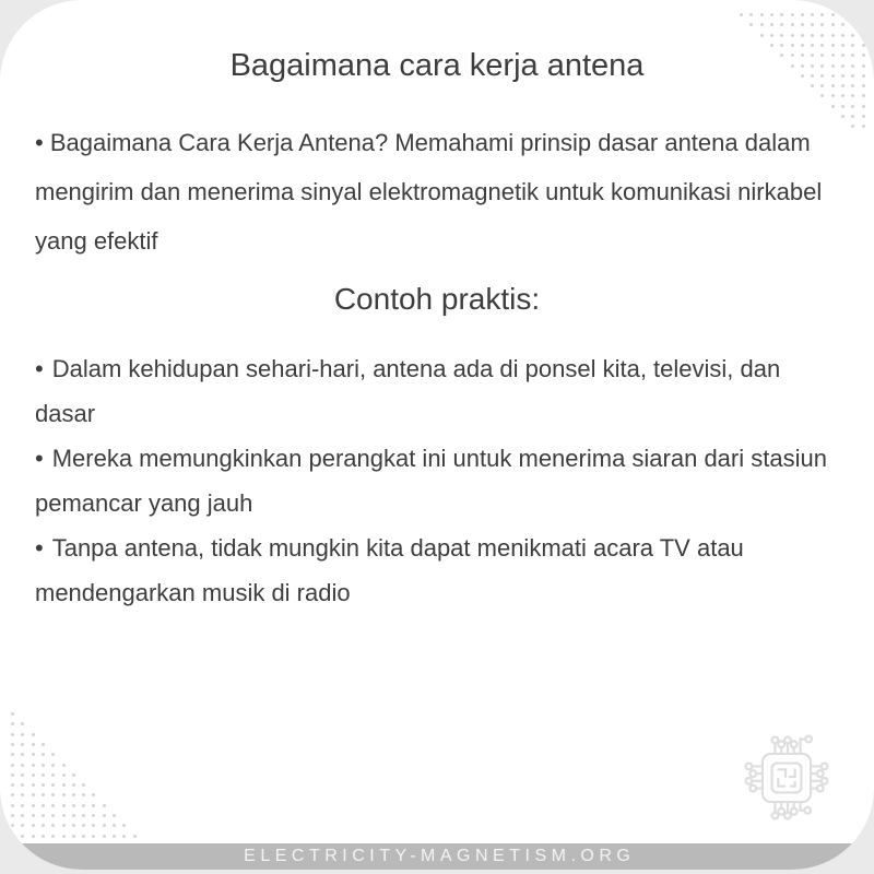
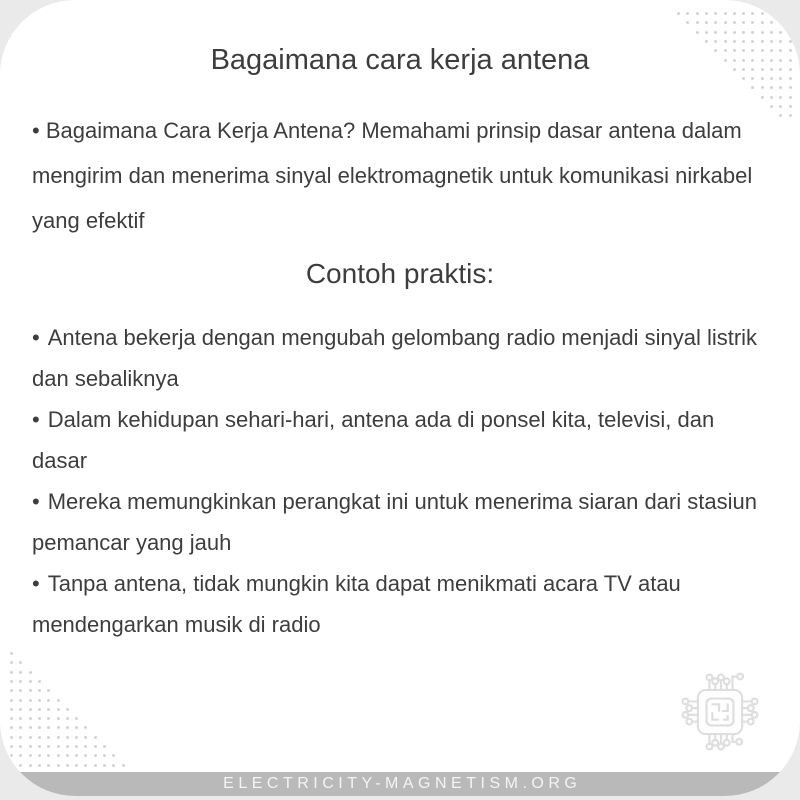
  Bagaimana cara kerja antena
  • Bagaimana Cara Kerja Antena? Memahami prinsip dasar antena dalam mengirim dan menerima sinyal elektromagnetik untuk komunikasi nirkabel yang efektif
  Contoh praktis:
+ • Antena bekerja dengan mengubah gelombang radio menjadi sinyal listrik dan sebaliknya
  • Dalam kehidupan sehari-hari, antena ada di ponsel kita, televisi, dan dasar
  • Mereka memungkinkan perangkat ini untuk menerima siaran dari stasiun pemancar yang jauh
  • Tanpa antena, tidak mungkin kita dapat menikmati acara TV atau mendengarkan musik di radio
  ELECTRICITY-MAGNETISM.ORG
